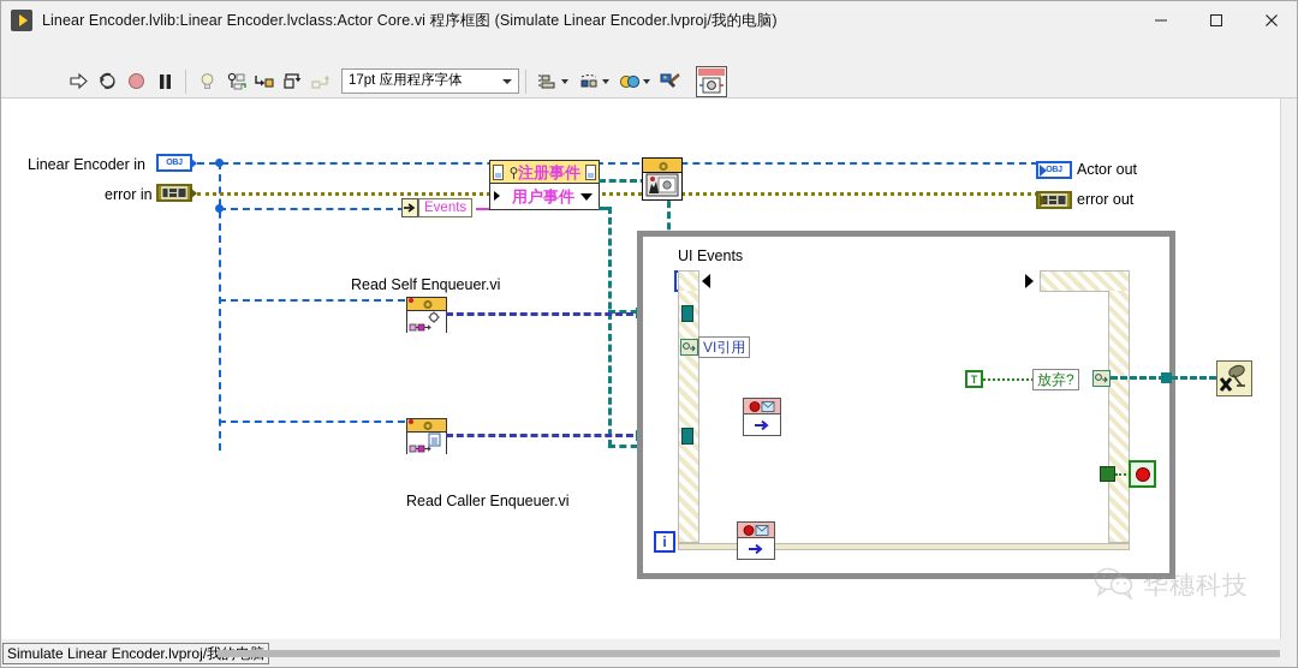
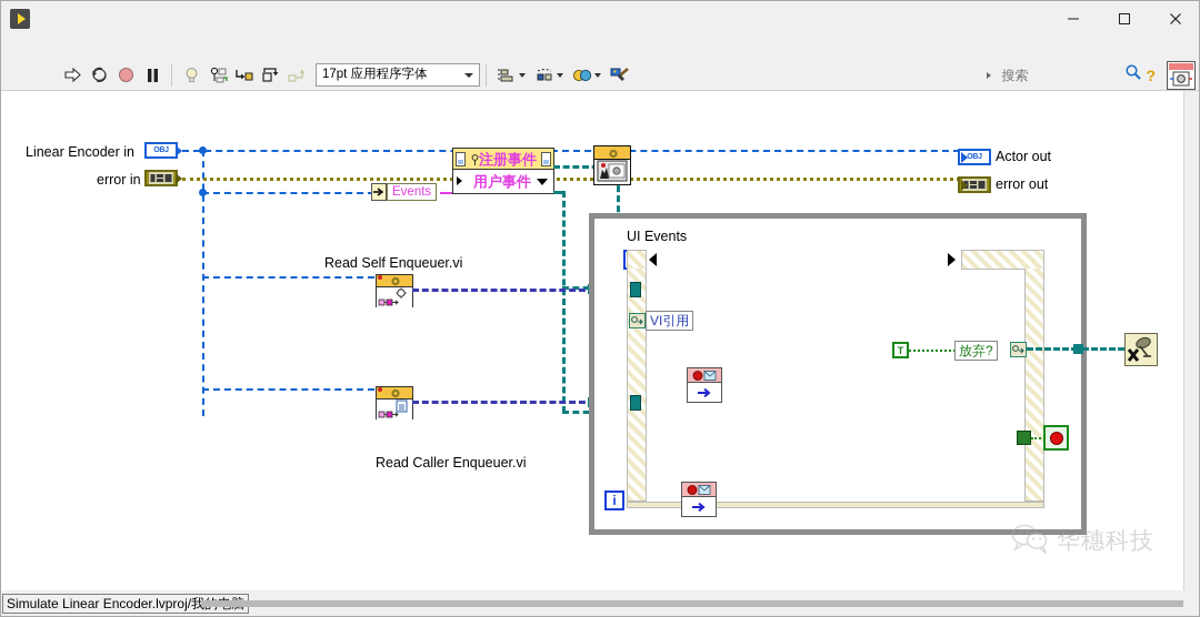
- Linear Encoder.lvlib:Linear Encoder.lvclass:Actor Core.vi 程序框图 (Simulate Linear Encoder.lvproj/我的电脑)
  17pt 应用程序字体
+ 搜索
+ ?
  Linear Encoder in
  error in
  Events
  注册事件
  用户事件
  Actor out
  error out
  Read Self Enqueuer.vi
  Read Caller Enqueuer.vi
  UI Events
  i
  VI引用
  T
  放弃?
  华穗科技
  Simulate Linear Encoder.lvproj/我
